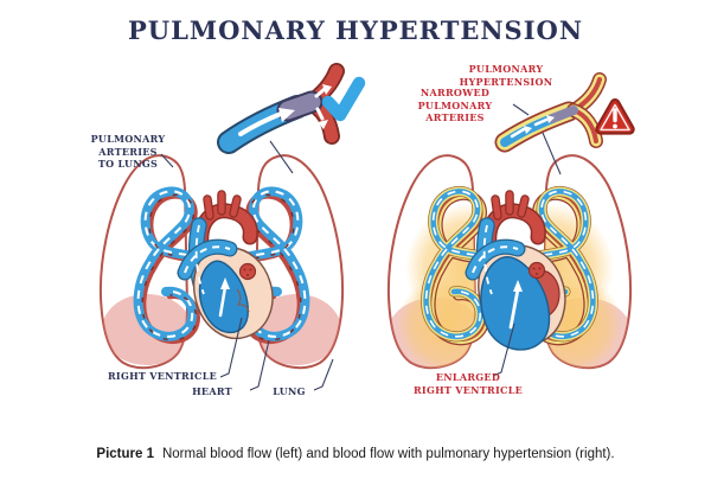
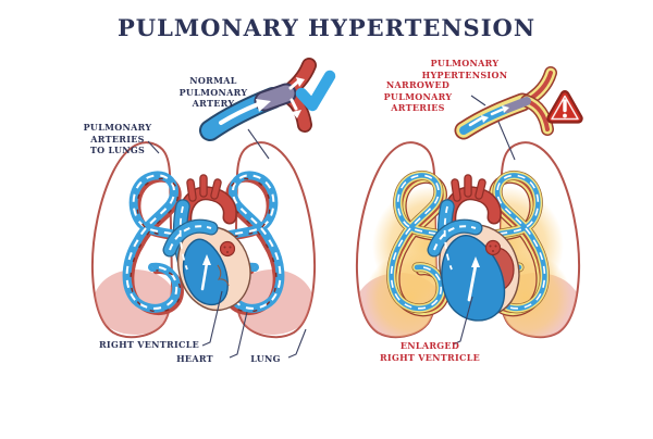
  PULMONARY HYPERTENSION
+ NORMAL PULMONARY
+ ARTERY
  PULMONARY ARTERIES
  TO LUNGS
  RIGHT VENTRICLE
  HEART
  LUNG
  PULMONARY HYPERTENSION
  NARROWED
  PULMONARY ARTERIES
  ENLARGED
  RIGHT VENTRICLE
- Picture 1 Normal blood flow (left) and blood flow with pulmonary hypertension (right).
